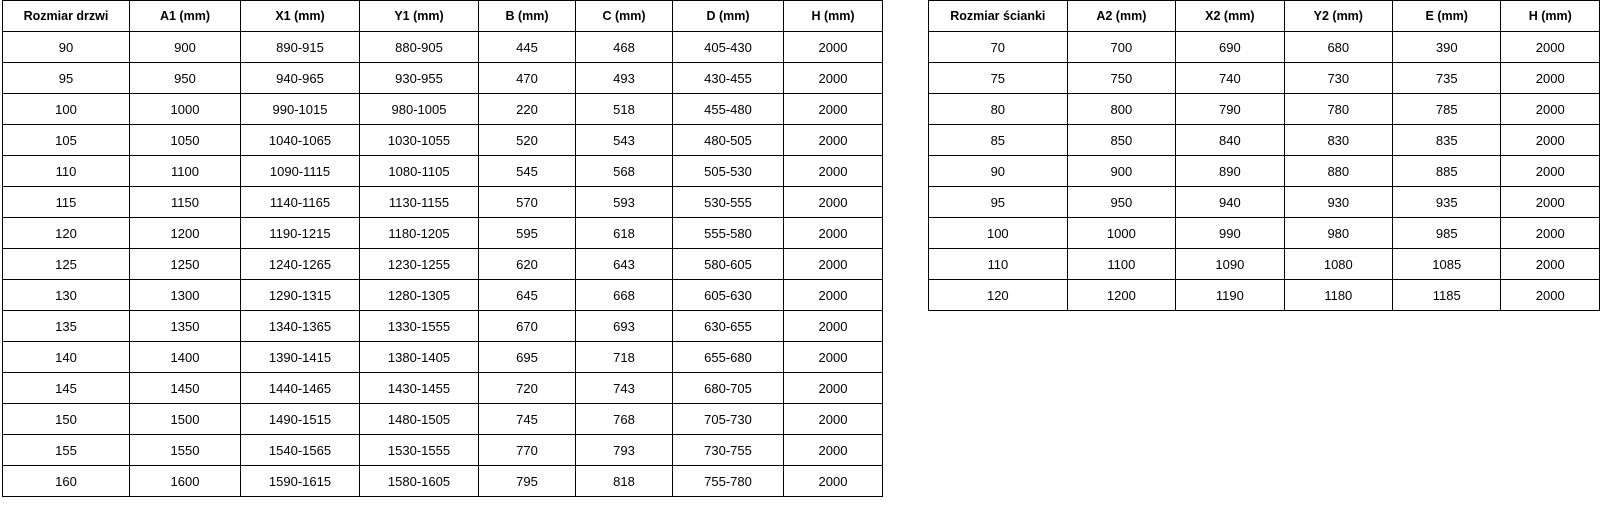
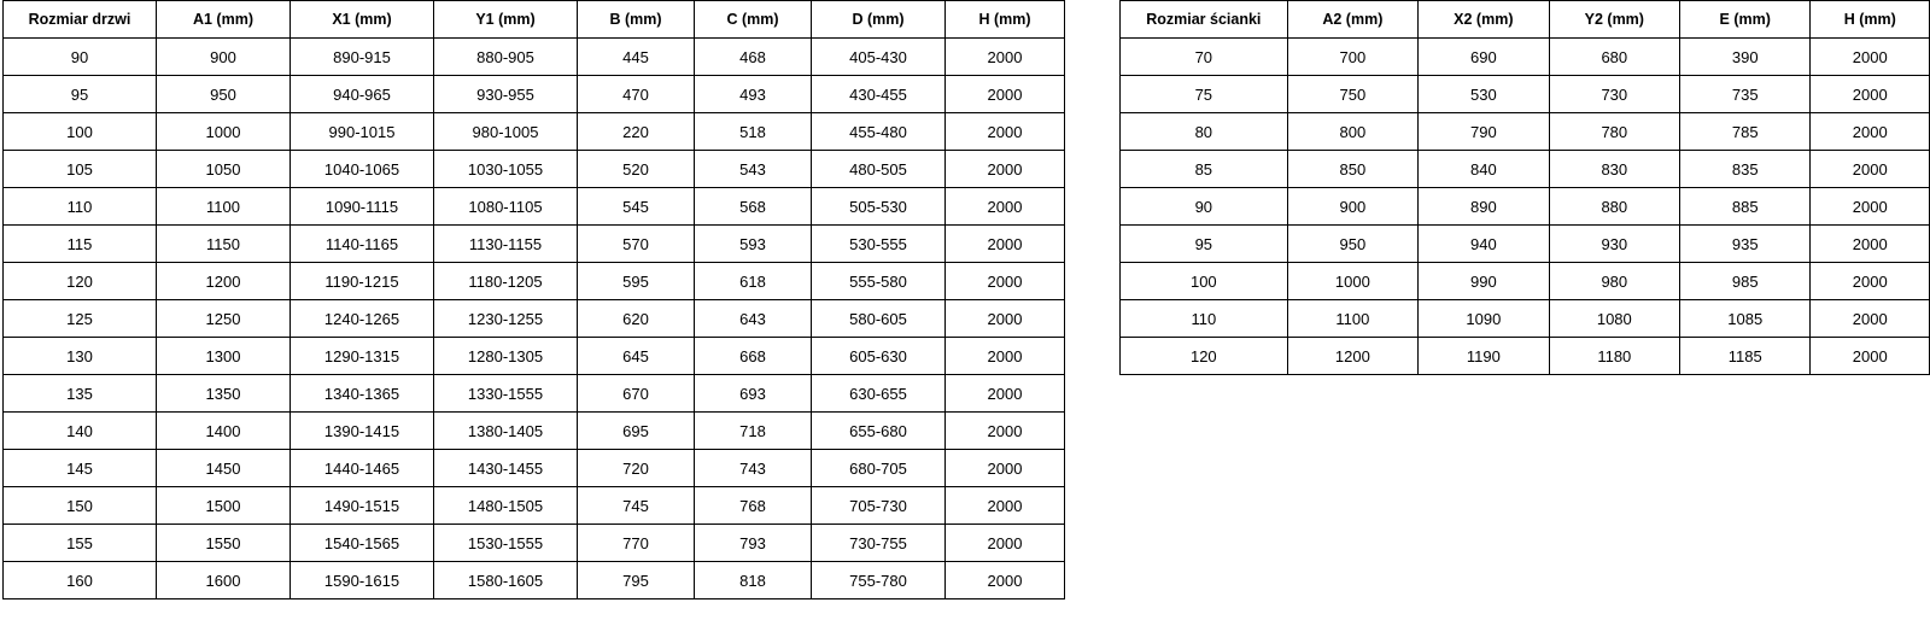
  Rozmiar drzwi	A1 (mm)	X1 (mm)	Y1 (mm)	B (mm)	C (mm)	D (mm)	H (mm)
  90	900	890-915	880-905	445	468	405-430	2000
  95	950	940-965	930-955	470	493	430-455	2000
  100	1000	990-1015	980-1005	220	518	455-480	2000
  105	1050	1040-1065	1030-1055	520	543	480-505	2000
  110	1100	1090-1115	1080-1105	545	568	505-530	2000
  115	1150	1140-1165	1130-1155	570	593	530-555	2000
  120	1200	1190-1215	1180-1205	595	618	555-580	2000
  125	1250	1240-1265	1230-1255	620	643	580-605	2000
  130	1300	1290-1315	1280-1305	645	668	605-630	2000
  135	1350	1340-1365	1330-1555	670	693	630-655	2000
  140	1400	1390-1415	1380-1405	695	718	655-680	2000
  145	1450	1440-1465	1430-1455	720	743	680-705	2000
  150	1500	1490-1515	1480-1505	745	768	705-730	2000
  155	1550	1540-1565	1530-1555	770	793	730-755	2000
  160	1600	1590-1615	1580-1605	795	818	755-780	2000
  Rozmiar ścianki	A2 (mm)	X2 (mm)	Y2 (mm)	E (mm)	H (mm)
  70	700	690	680	390	2000
- 75	750	740	730	735	2000
+ 75	750	530	730	735	2000
  80	800	790	780	785	2000
  85	850	840	830	835	2000
  90	900	890	880	885	2000
  95	950	940	930	935	2000
  100	1000	990	980	985	2000
  110	1100	1090	1080	1085	2000
  120	1200	1190	1180	1185	2000
